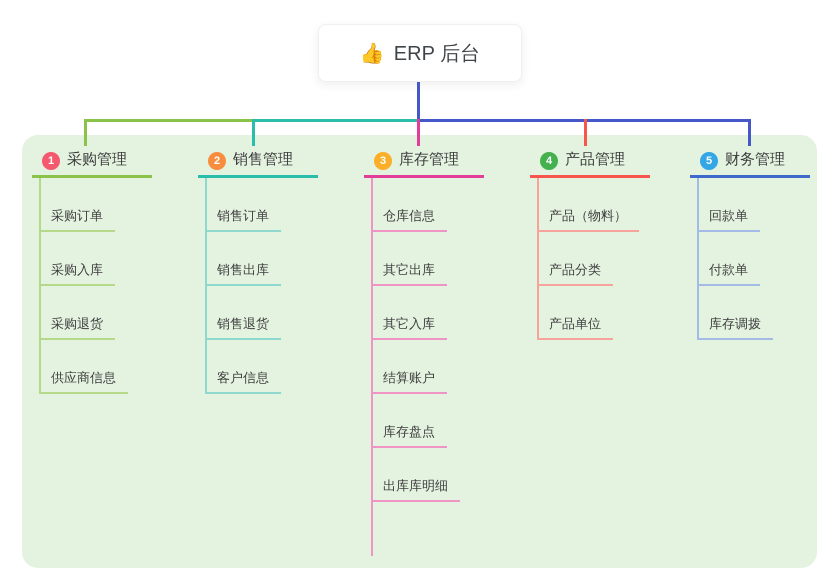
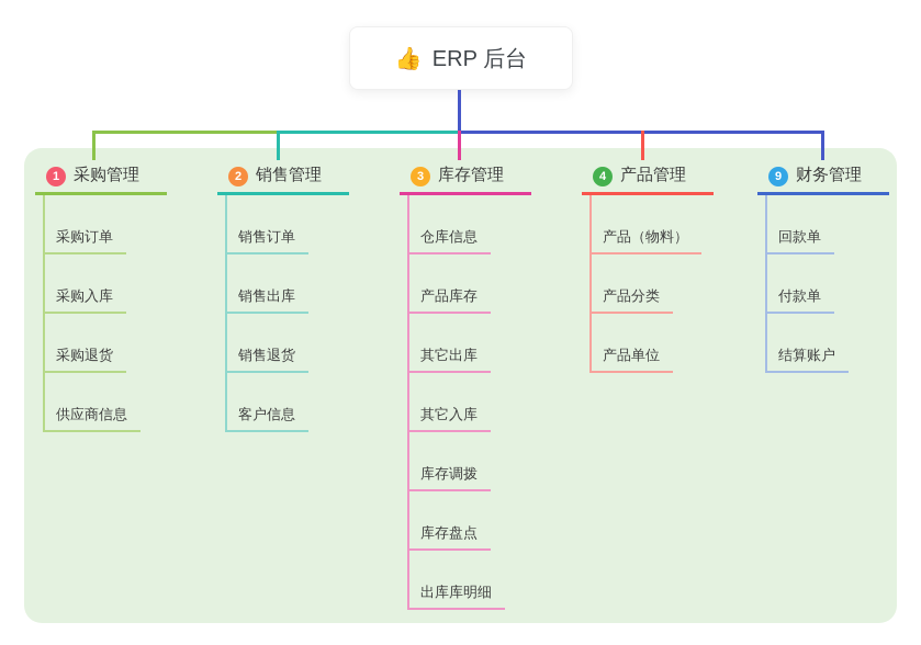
  👍
  ERP 后台
  1
  采购管理
  采购订单
  采购入库
  采购退货
  供应商信息
  2
  销售管理
  销售订单
  销售出库
  销售退货
  客户信息
  3
  库存管理
  仓库信息
+ 产品库存
  其它出库
  其它入库
- 结算账户
+ 库存调拨
  库存盘点
  出库库明细
  4
  产品管理
  产品（物料）
  产品分类
  产品单位
- 5
+ 9
  财务管理
  回款单
  付款单
- 库存调拨
+ 结算账户
